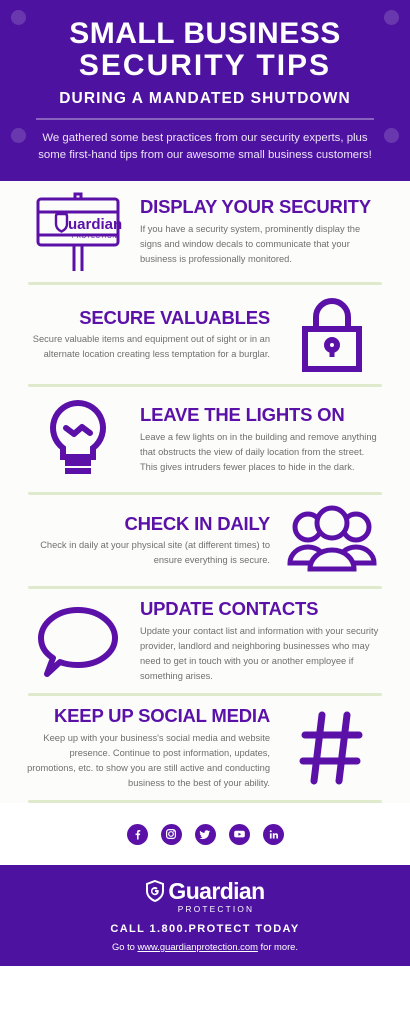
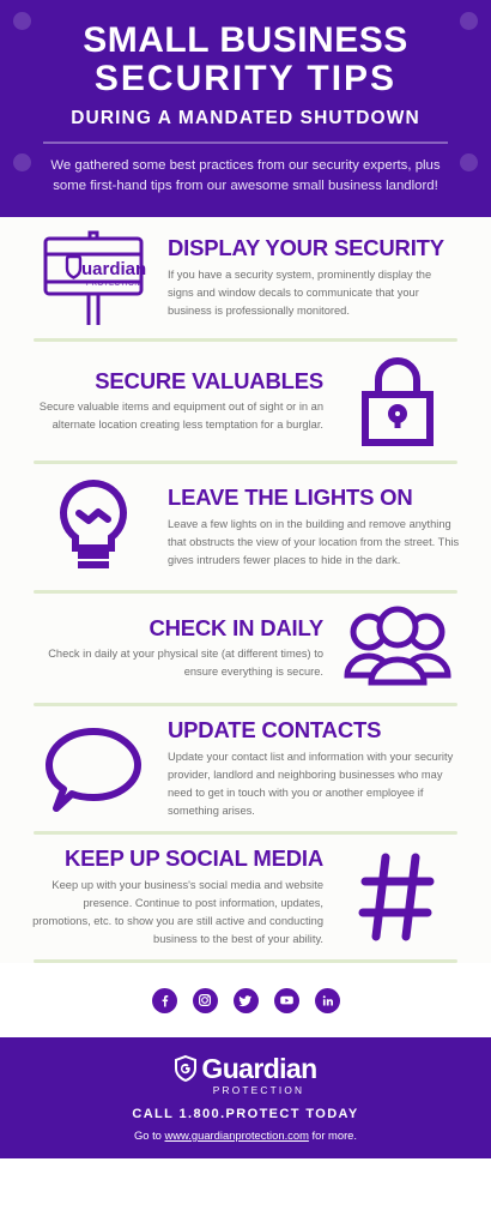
  SMALL BUSINESS
  SECURITY TIPS
  DURING A MANDATED SHUTDOWN
- We gathered some best practices from our security experts, plus some first-hand tips from our awesome small business customers!
+ We gathered some best practices from our security experts, plus some first-hand tips from our awesome small business landlord!
  uardian
  DISPLAY YOUR SECURITY
  If you have a security system, prominently display the signs and window decals to communicate that your business is professionally monitored.
  SECURE VALUABLES
  Secure valuable items and equipment out of sight or in an alternate location creating less temptation for a burglar.
  LEAVE THE LIGHTS ON
- Leave a few lights on in the building and remove anything that obstructs the view of daily location from the street. This gives intruders fewer places to hide in the dark.
+ Leave a few lights on in the building and remove anything that obstructs the view of your location from the street. This gives intruders fewer places to hide in the dark.
  CHECK IN DAILY
  Check in daily at your physical site (at different times) to ensure everything is secure.
  UPDATE CONTACTS
  Update your contact list and information with your security provider, landlord and neighboring businesses who may need to get in touch with you or another employee if something arises.
  KEEP UP SOCIAL MEDIA
  Keep up with your business's social media and website presence. Continue to post information, updates, promotions, etc. to show you are still active and conducting business to the best of your ability.
  Guardian
  PROTECTION
  CALL 1.800.PROTECT TODAY
  Go to www.guardianprotection.com for more.
